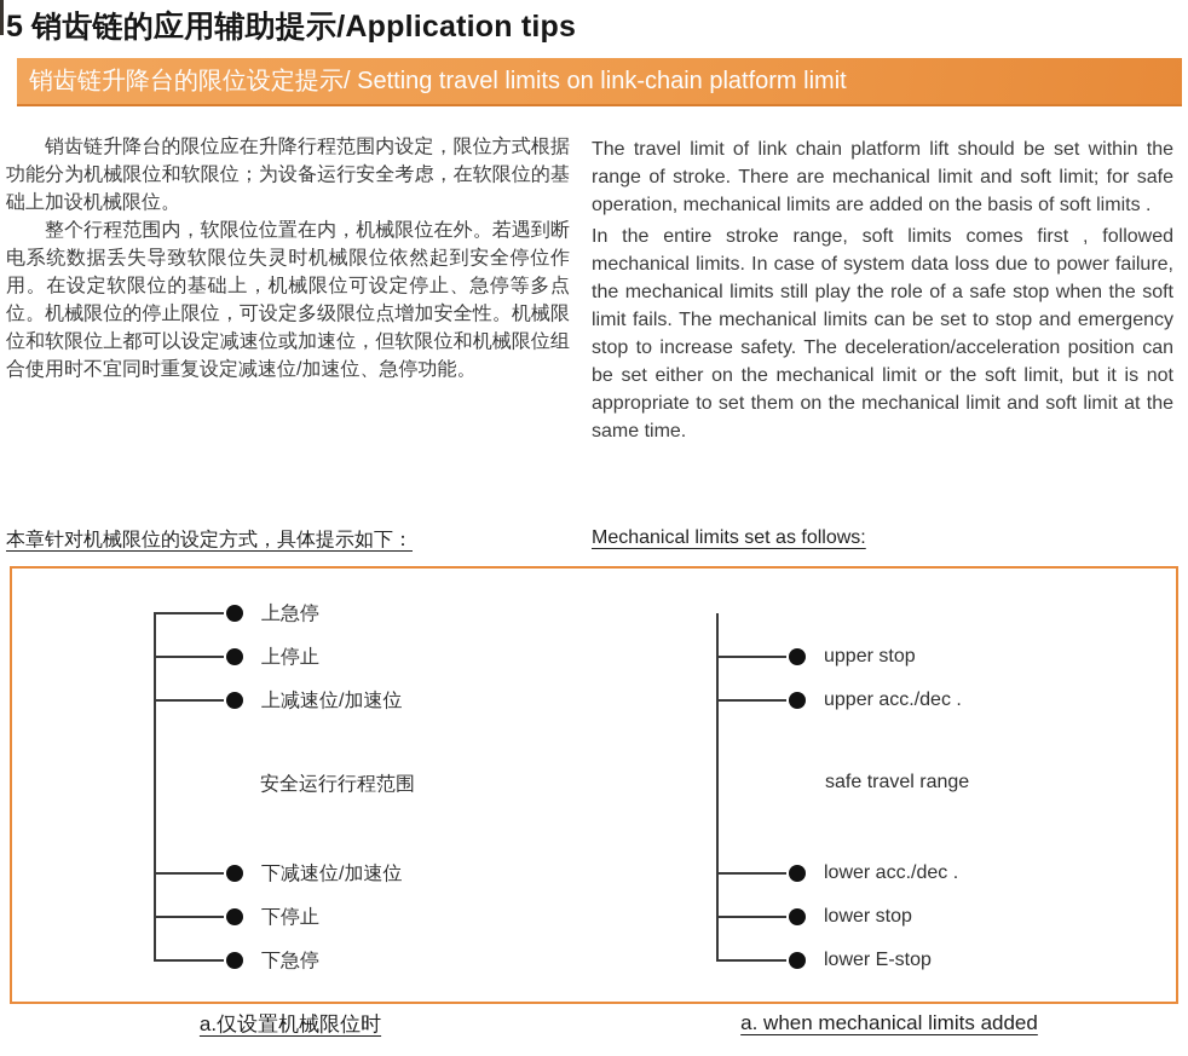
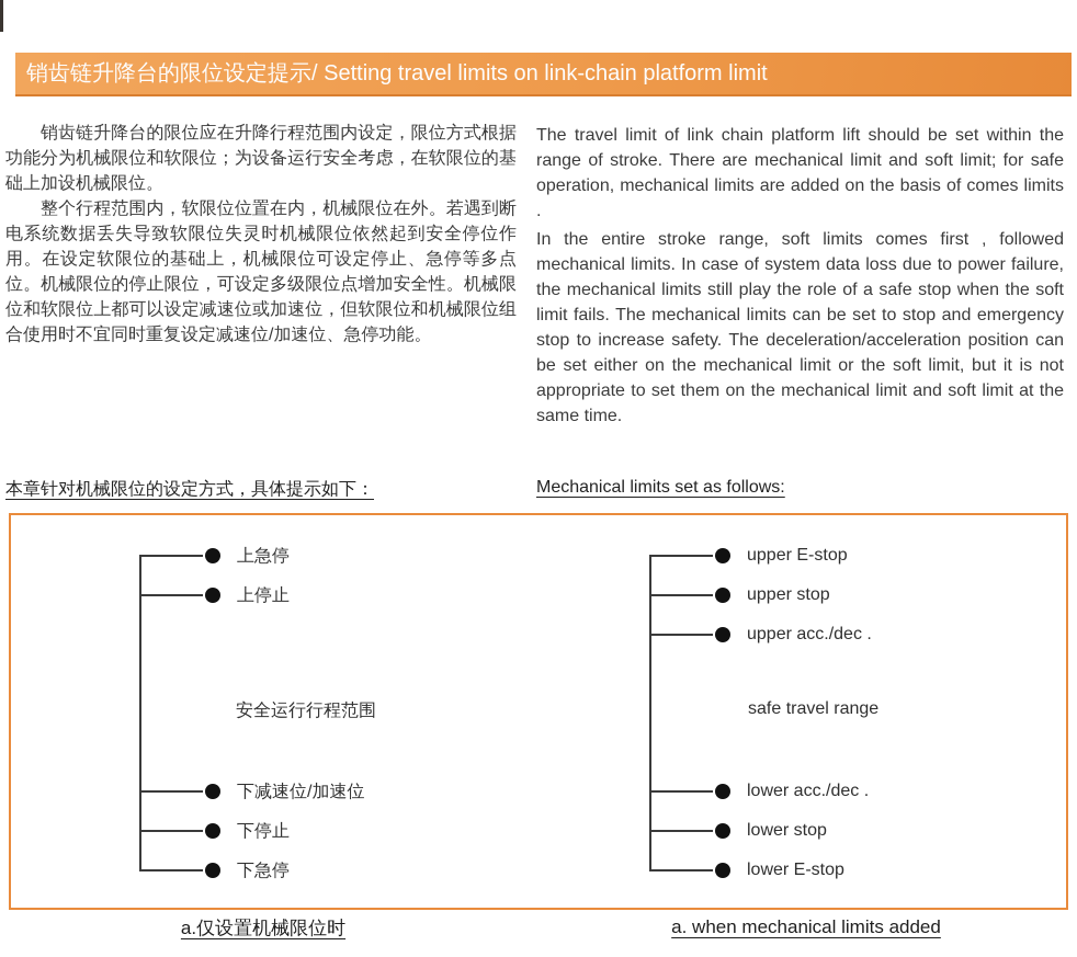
- 5 销齿链的应用辅助提示/Application tips
  销齿链升降台的限位设定提示/ Setting travel limits on link-chain platform limit
  销齿链升降台的限位应在升降行程范围内设定，限位方式根据功能分为机械限位和软限位；为设备运行安全考虑，在软限位的基础上加设机械限位。
  整个行程范围内，软限位位置在内，机械限位在外。若遇到断电系统数据丢失导致软限位失灵时机械限位依然起到安全停位作用。在设定软限位的基础上，机械限位可设定停止、急停等多点位。机械限位的停止限位，可设定多级限位点增加安全性。机械限位和软限位上都可以设定减速位或加速位，但软限位和机械限位组合使用时不宜同时重复设定减速位/加速位、急停功能。
- The travel limit of link chain platform lift should be set within the range of stroke. There are mechanical limit and soft limit; for safe operation, mechanical limits are added on the basis of soft limits .
+ The travel limit of link chain platform lift should be set within the range of stroke. There are mechanical limit and soft limit; for safe operation, mechanical limits are added on the basis of comes limits .
  In the entire stroke range, soft limits comes first , followed mechanical limits. In case of system data loss due to power failure, the mechanical limits still play the role of a safe stop when the soft limit fails. The mechanical limits can be set to stop and emergency stop to increase safety. The deceleration/acceleration position can be set either on the mechanical limit or the soft limit, but it is not appropriate to set them on the mechanical limit and soft limit at the same time.
  本章针对机械限位的设定方式，具体提示如下：
  Mechanical limits set as follows:
  上急停
  上停止
- 上减速位/加速位
  安全运行行程范围
  下减速位/加速位
  下停止
  下急停
+ upper E-stop
  upper stop
  upper acc./dec .
  safe travel range
  lower acc./dec .
  lower stop
  lower E-stop
  a.仅设置机械限位时
  a. when mechanical limits added
